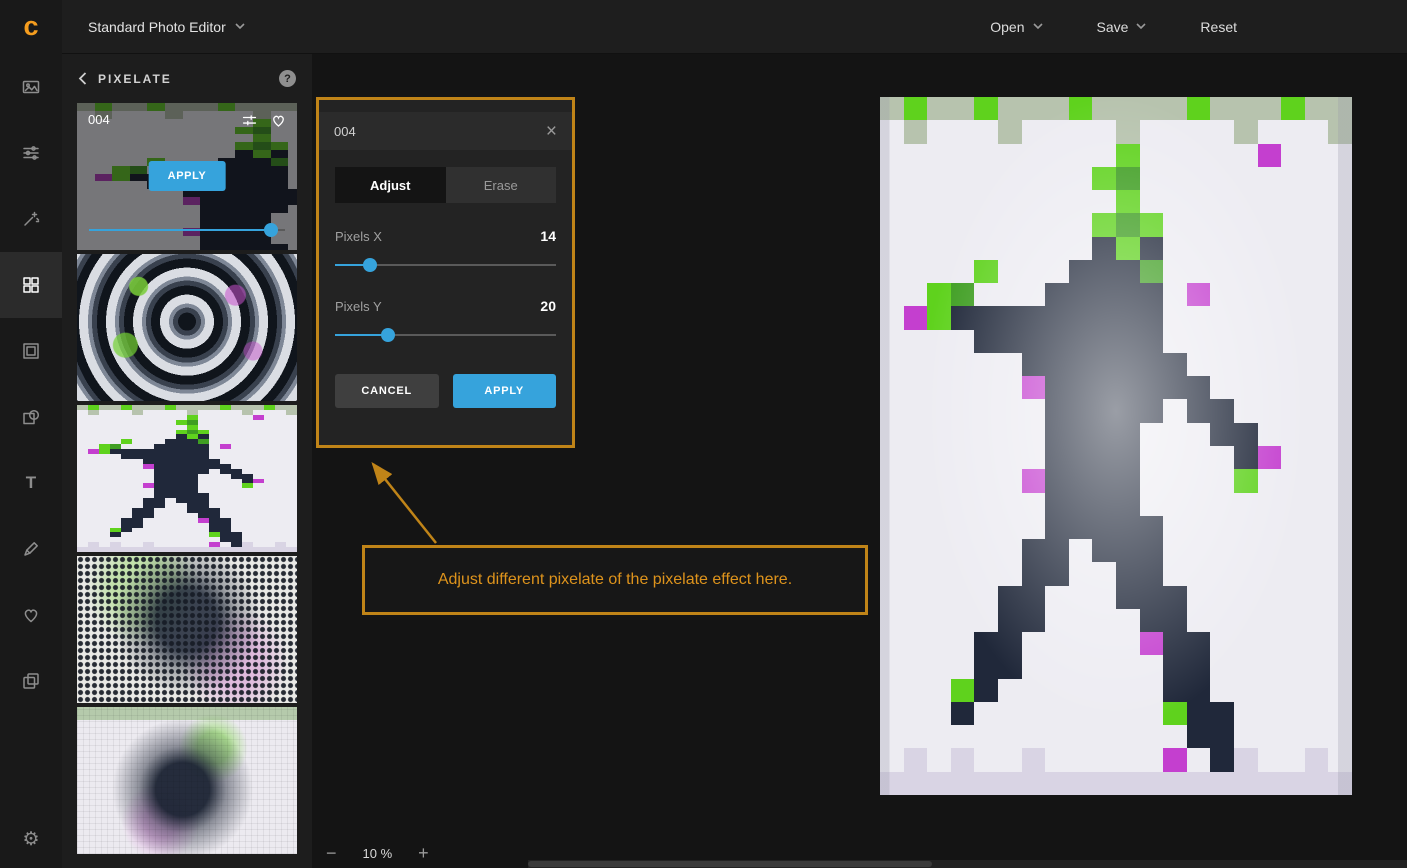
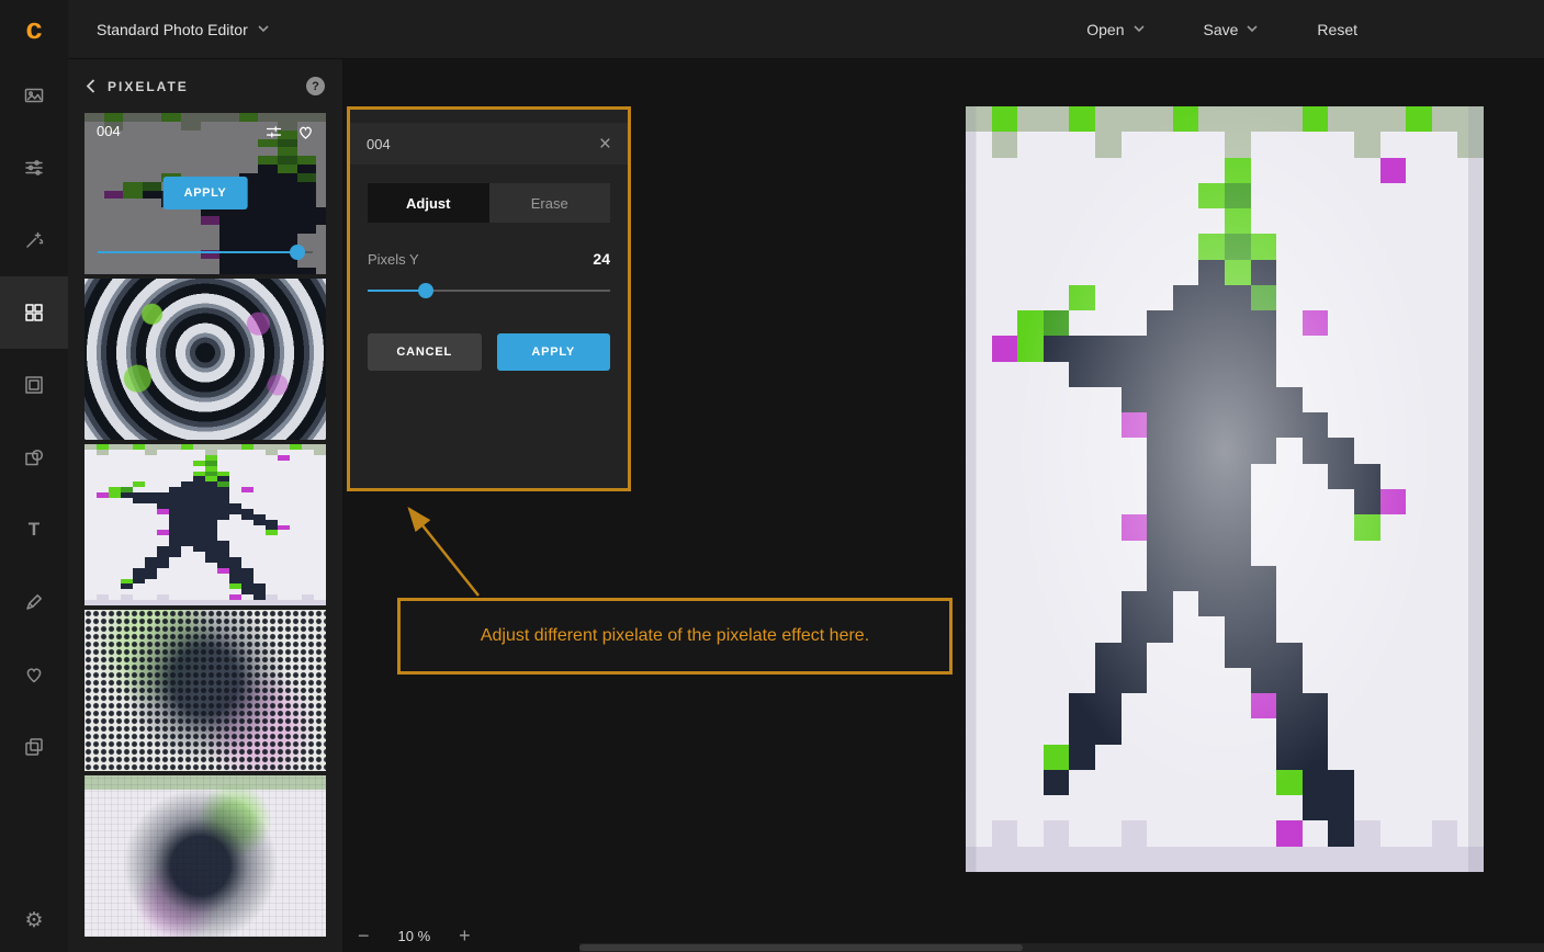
  c
  Standard Photo Editor
  Open
  Save
  Reset
  T
  ⚙
  PIXELATE
  ?
  004
  APPLY
  004
  ×
  Adjust
  Erase
- Pixels X
- 14
  Pixels Y
- 20
+ 24
  CANCEL
  APPLY
  Adjust different pixelate of the pixelate effect here.
  −
  10 %
  +
